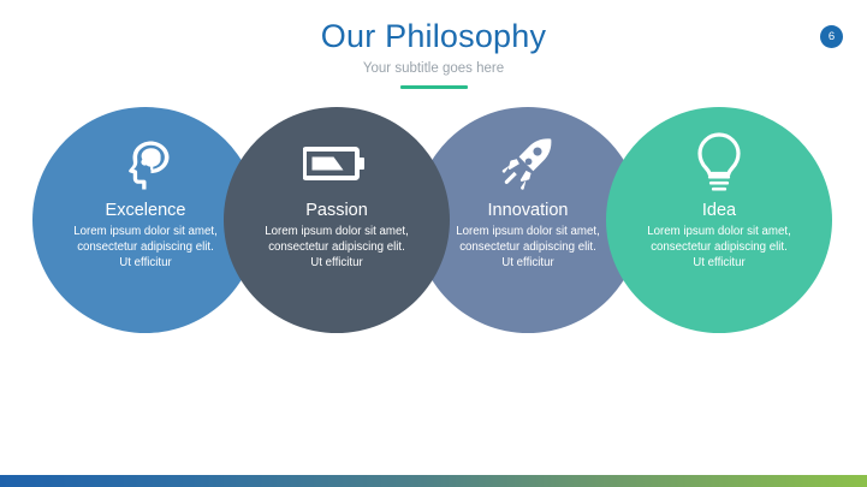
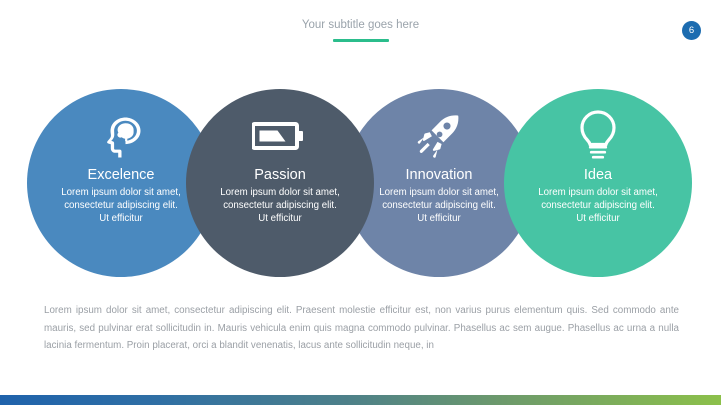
- Our Philosophy
  Your subtitle goes here
  6
  Excelence
  Lorem ipsum dolor sit amet, consectetur adipiscing elit. Ut efficitur
  Passion
  Lorem ipsum dolor sit amet, consectetur adipiscing elit. Ut efficitur
  Innovation
  Lorem ipsum dolor sit amet, consectetur adipiscing elit. Ut efficitur
  Idea
  Lorem ipsum dolor sit amet, consectetur adipiscing elit. Ut efficitur
+ Lorem ipsum dolor sit amet, consectetur adipiscing elit. Praesent molestie efficitur est, non varius purus elementum quis. Sed commodo ante mauris, sed pulvinar erat sollicitudin in. Mauris vehicula enim quis magna commodo pulvinar. Phasellus ac sem augue. Phasellus ac urna a nulla lacinia fermentum. Proin placerat, orci a blandit venenatis, lacus ante sollicitudin neque, in
